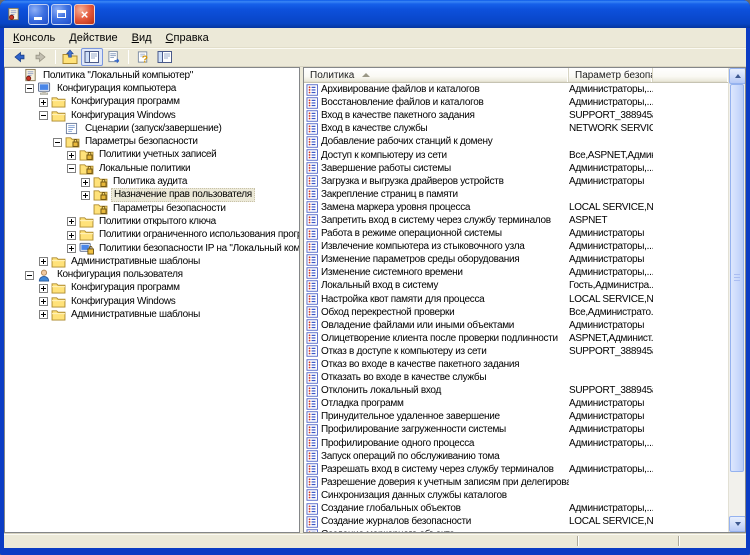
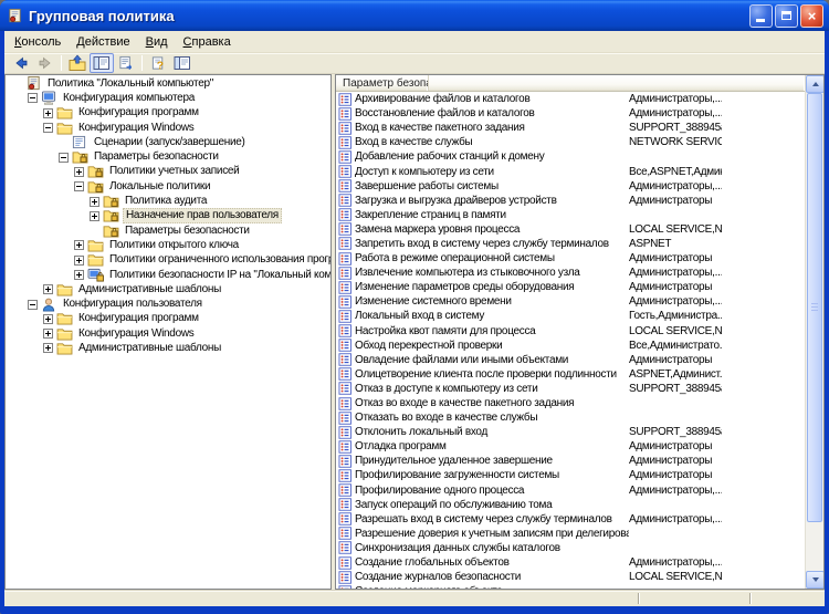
+ Групповая политика
  ×
  Консоль
  Действие
  Вид
  Справка
  ?
  Политика "Локальный компьютер"
  Конфигурация компьютера
  Конфигурация программ
  Конфигурация Windows
  Сценарии (запуск/завершение)
  Параметры безопасности
  Политики учетных записей
  Локальные политики
  Политика аудита
  Назначение прав пользователя
  Параметры безопасности
  Политики открытого ключа
  Политики ограниченного использования прог
  Политики безопасности IP на "Локальный ком
  Административные шаблоны
  Конфигурация пользователя
  Конфигурация программ
  Конфигурация Windows
  Административные шаблоны
- Политика
  Параметр безоп
  Архивирование файлов и каталогов
  Администраторы,...
  Восстановление файлов и каталогов
  Администраторы,...
  Вход в качестве пакетного задания
  SUPPORT_388945
  Вход в качестве службы
  NETWORK SERVIC
  Добавление рабочих станций к домену
  Доступ к компьютеру из сети
  Все,ASPNET,Адми
  Завершение работы системы
  Администраторы,...
  Загрузка и выгрузка драйверов устройств
  Администраторы
  Закрепление страниц в памяти
  Замена маркера уровня процесса
  LOCAL SERVICE,N
  Запретить вход в систему через службу терминалов
  ASPNET
  Работа в режиме операционной системы
  Администраторы
  Извлечение компьютера из стыковочного узла
  Администраторы,...
  Изменение параметров среды оборудования
  Администраторы
  Изменение системного времени
  Администраторы,...
  Локальный вход в систему
  Гость,Администра..
  Настройка квот памяти для процесса
  LOCAL SERVICE,N
  Обход перекрестной проверки
  Все,Администрато.
  Овладение файлами или иными объектами
  Администраторы
  Олицетворение клиента после проверки подлинности
  ASPNET,Админист.
  Отказ в доступе к компьютеру из сети
  SUPPORT_388945
  Отказ во входе в качестве пакетного задания
  Отказать во входе в качестве службы
  Отклонить локальный вход
  SUPPORT_388945
  Отладка программ
  Администраторы
  Принудительное удаленное завершение
  Администраторы
  Профилирование загруженности системы
  Администраторы
  Профилирование одного процесса
  Администраторы,...
  Запуск операций по обслуживанию тома
  Разрешать вход в систему через службу терминалов
  Администраторы,...
  Разрешение доверия к учетным записям при делегирова
  Синхронизация данных службы каталогов
  Создание глобальных объектов
  Администраторы,...
  Создание журналов безопасности
  LOCAL SERVICE,N
